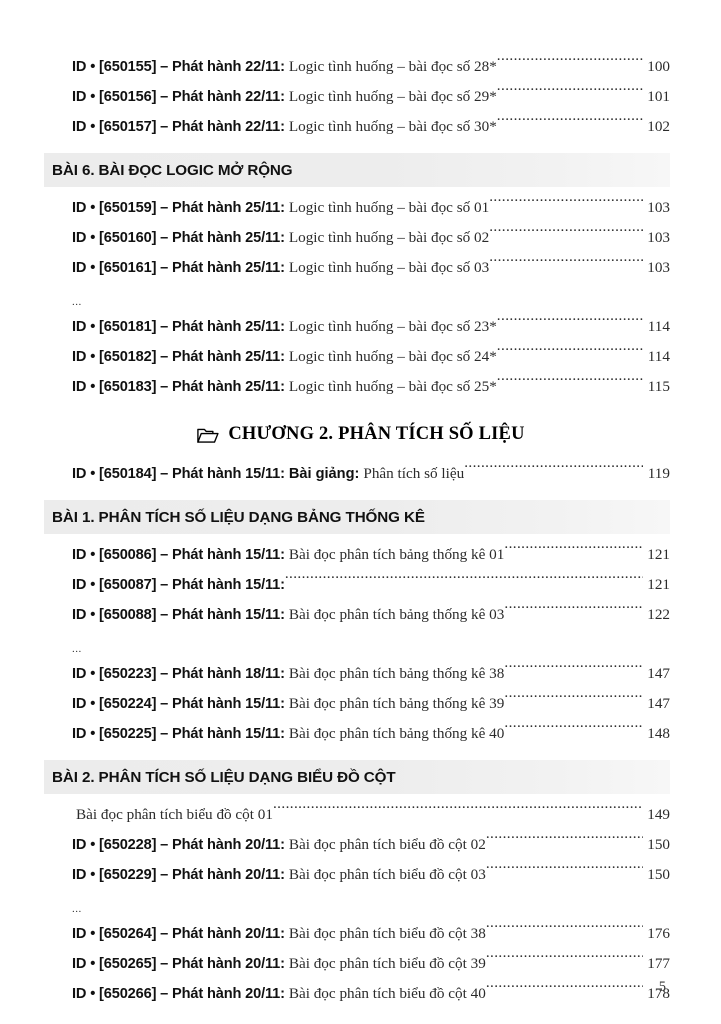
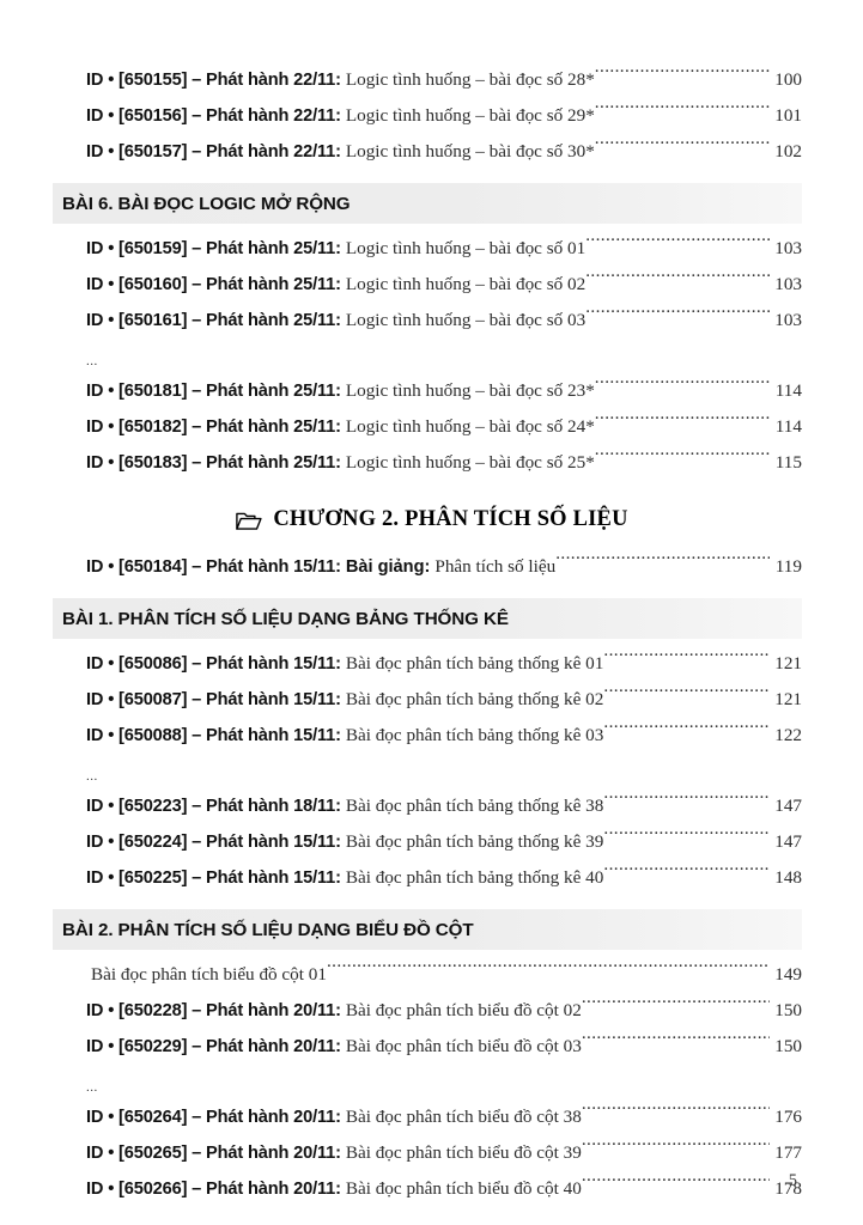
  ID • [650155] – Phát hành 22/11:
  Logic tình huống – bài đọc số 28*
  100
  ID • [650156] – Phát hành 22/11:
  Logic tình huống – bài đọc số 29*
  101
  ID • [650157] – Phát hành 22/11:
  Logic tình huống – bài đọc số 30*
  102
  BÀI 6. BÀI ĐỌC LOGIC MỞ RỘNG
  ID • [650159] – Phát hành 25/11:
  Logic tình huống – bài đọc số 01
  103
  ID • [650160] – Phát hành 25/11:
  Logic tình huống – bài đọc số 02
  103
  ID • [650161] – Phát hành 25/11:
  Logic tình huống – bài đọc số 03
  103
  ...
  ID • [650181] – Phát hành 25/11:
  Logic tình huống – bài đọc số 23*
  114
  ID • [650182] – Phát hành 25/11:
  Logic tình huống – bài đọc số 24*
  114
  ID • [650183] – Phát hành 25/11:
  Logic tình huống – bài đọc số 25*
  115
  CHƯƠNG 2. PHÂN TÍCH SỐ LIỆU
  ID • [650184] – Phát hành 15/11:
  Bài giảng:
  Phân tích số liệu
  119
  BÀI 1. PHÂN TÍCH SỐ LIỆU DẠNG BẢNG THỐNG KÊ
  ID • [650086] – Phát hành 15/11:
  Bài đọc phân tích bảng thống kê 01
  121
  ID • [650087] – Phát hành 15/11:
+ Bài đọc phân tích bảng thống kê 02
  121
  ID • [650088] – Phát hành 15/11:
  Bài đọc phân tích bảng thống kê 03
  122
  ...
  ID • [650223] – Phát hành 18/11:
  Bài đọc phân tích bảng thống kê 38
  147
  ID • [650224] – Phát hành 15/11:
  Bài đọc phân tích bảng thống kê 39
  147
  ID • [650225] – Phát hành 15/11:
  Bài đọc phân tích bảng thống kê 40
  148
  BÀI 2. PHÂN TÍCH SỐ LIỆU DẠNG BIỂU ĐỒ CỘT
  Bài đọc phân tích biểu đồ cột 01
  149
  ID • [650228] – Phát hành 20/11:
  Bài đọc phân tích biểu đồ cột 02
  150
  ID • [650229] – Phát hành 20/11:
  Bài đọc phân tích biểu đồ cột 03
  150
  ...
  ID • [650264] – Phát hành 20/11:
  Bài đọc phân tích biểu đồ cột 38
  176
  ID • [650265] – Phát hành 20/11:
  Bài đọc phân tích biểu đồ cột 39
  177
  ID • [650266] – Phát hành 20/11:
  Bài đọc phân tích biểu đồ cột 40
  178
  5
